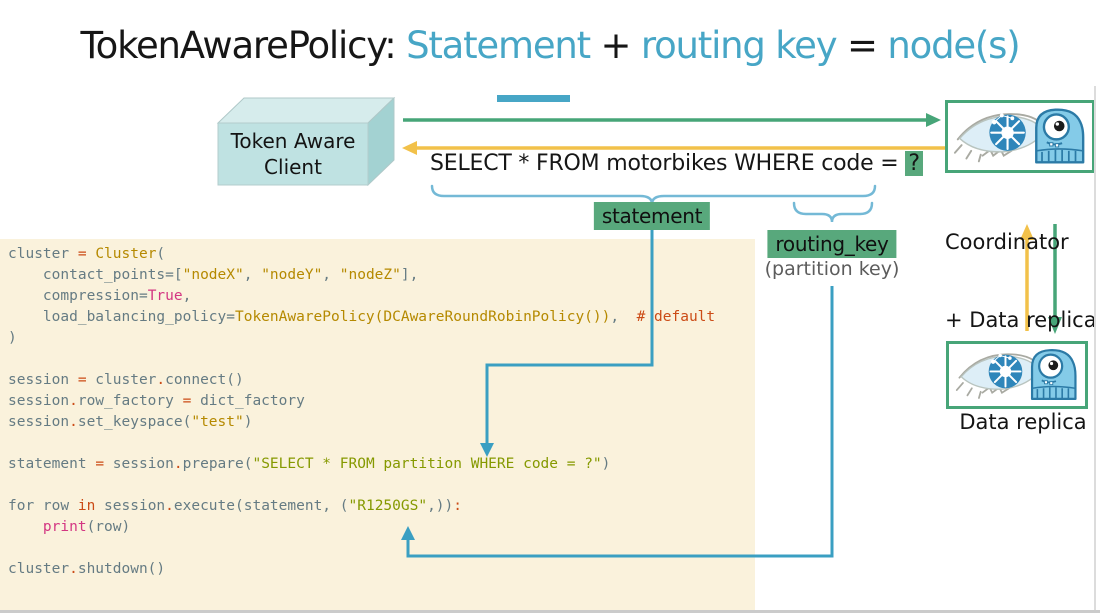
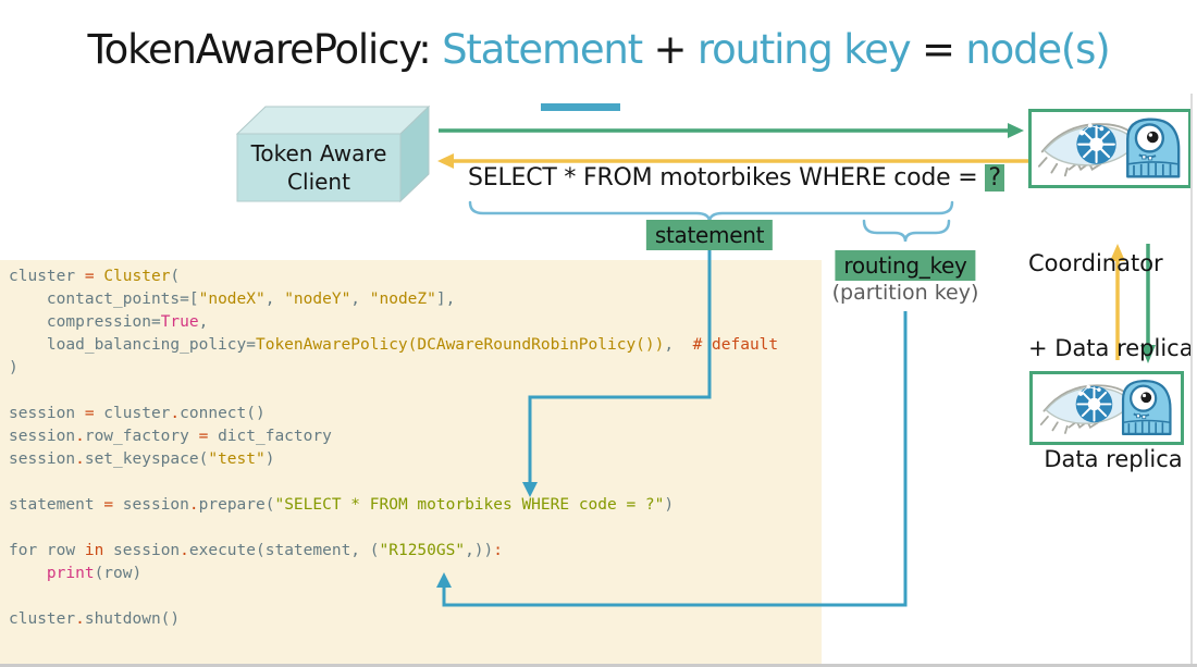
  TokenAwarePolicy: Statement + routing key = node(s)
  cluster = Cluster(
  contact_points=["nodeX", "nodeY", "nodeZ"],
  compression=True,
  load_balancing_policy=TokenAwarePolicy(DCAwareRoundRobinPolicy()), # default
  )
  session = cluster.connect()
  session.row_factory = dict_factory
  session.set_keyspace("test")
- statement = session.prepare("SELECT * FROM partition WHERE code = ?")
+ statement = session.prepare("SELECT * FROM motorbikes WHERE code = ?")
  for row in session.execute(statement, ("R1250GS",)):
  print(row)
  cluster.shutdown()
  Token Aware
  Client
  SELECT * FROM motorbikes WHERE code = ?
  statement
  routing_key
  (partition key)
  Coordinator
  + Data replica
  Data replica
